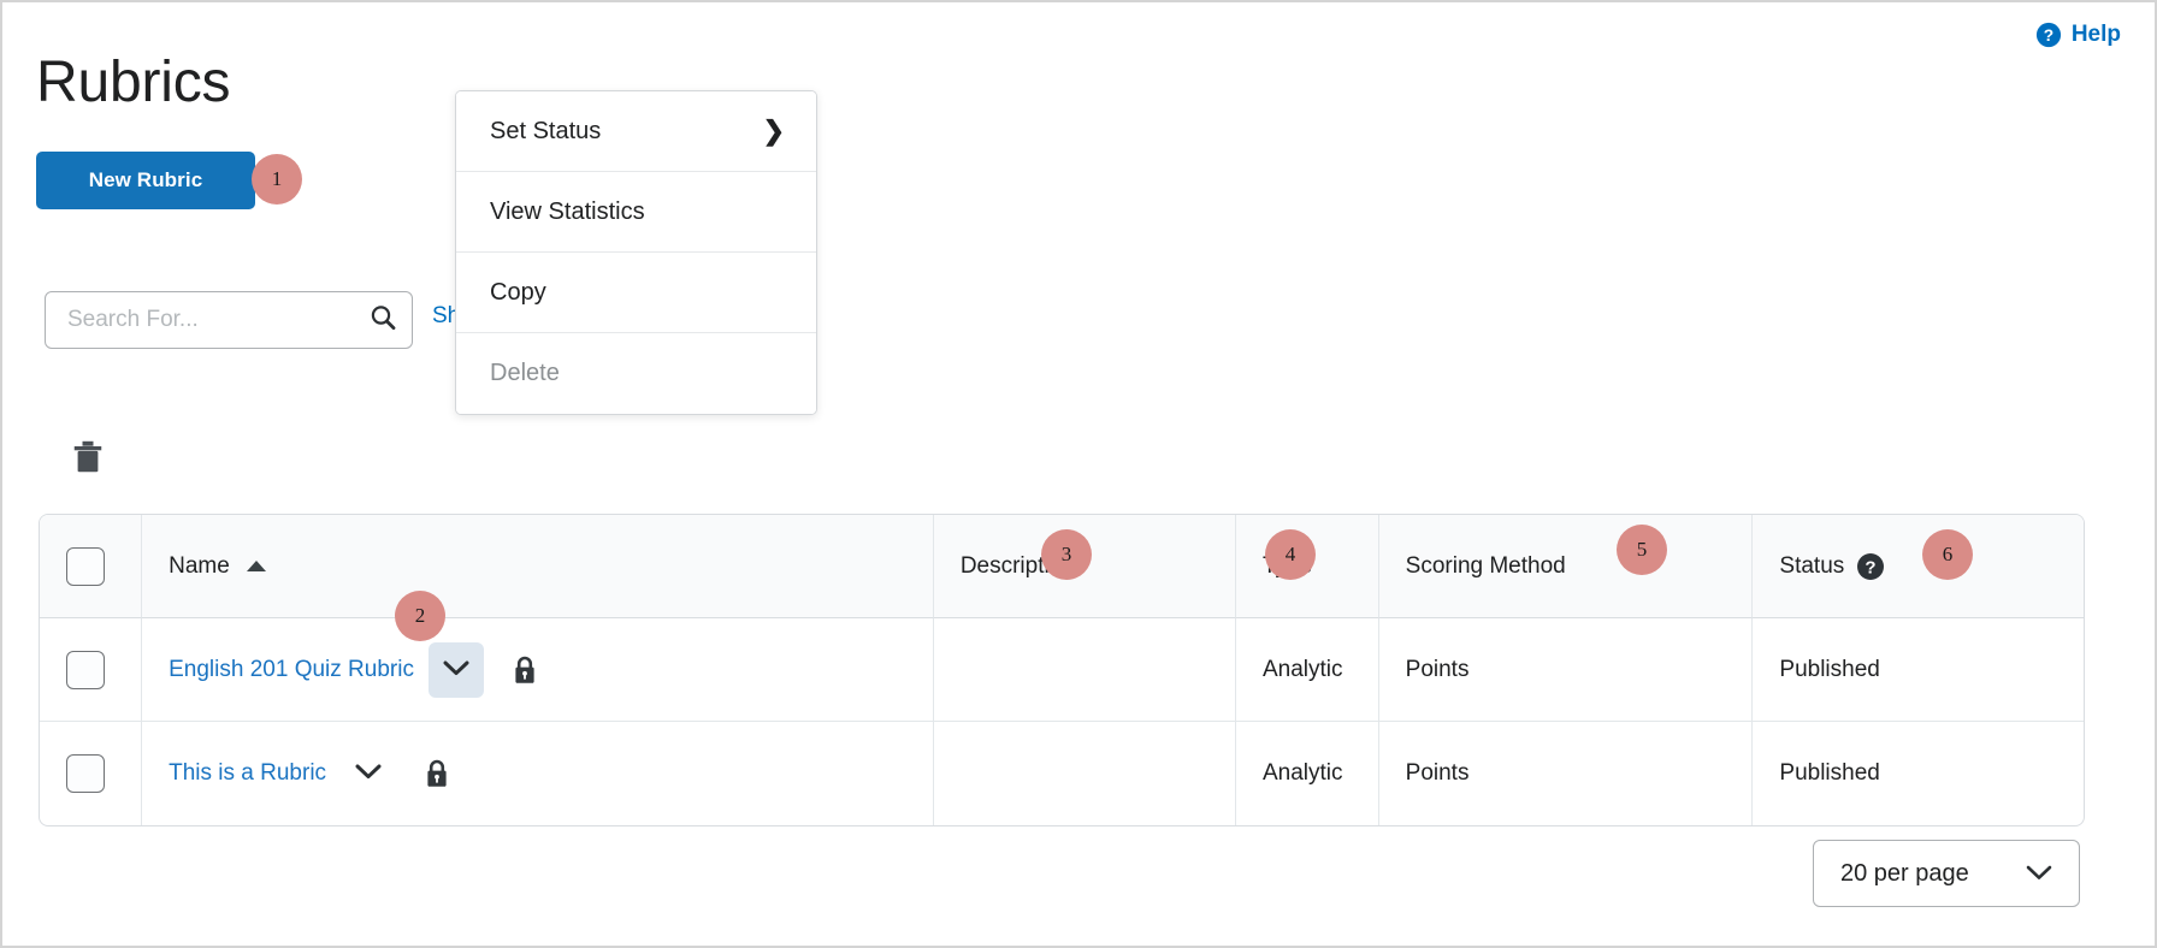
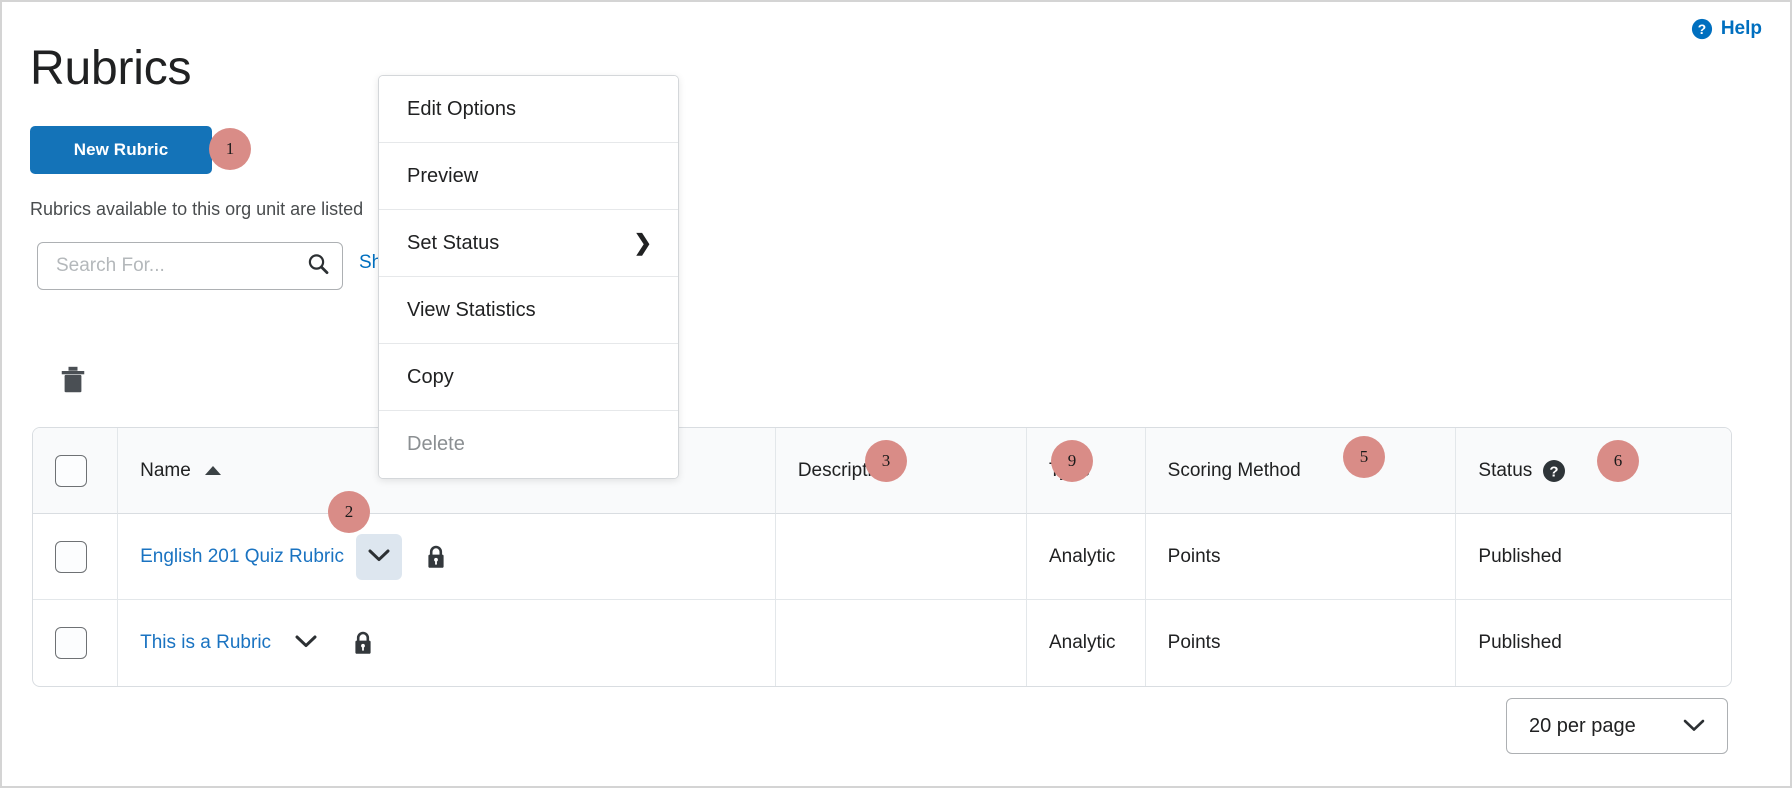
  Rubrics
  ?
  Help
  New Rubric
  1
+ Rubrics available to this org unit are listed
  Search For...
  	Name	Descript		Scoring Method	Status ?
  	English 201 Quiz Rubric		Analytic	Points	Published
  	This is a Rubric		Analytic	Points	Published
  2
  3
- 4
+ 9
  5
  6
+ Edit Options
+ Preview
  Set Status
  ❯
  View Statistics
  Copy
  Delete
  20 per page
